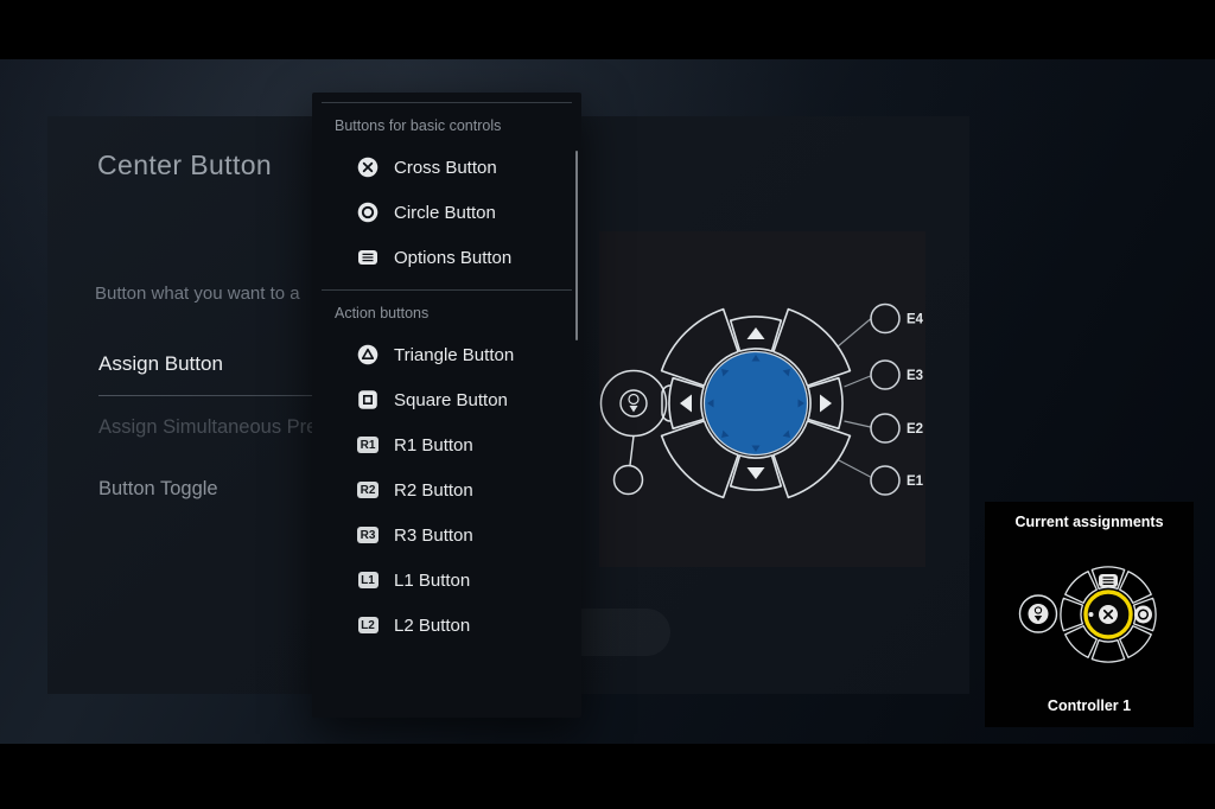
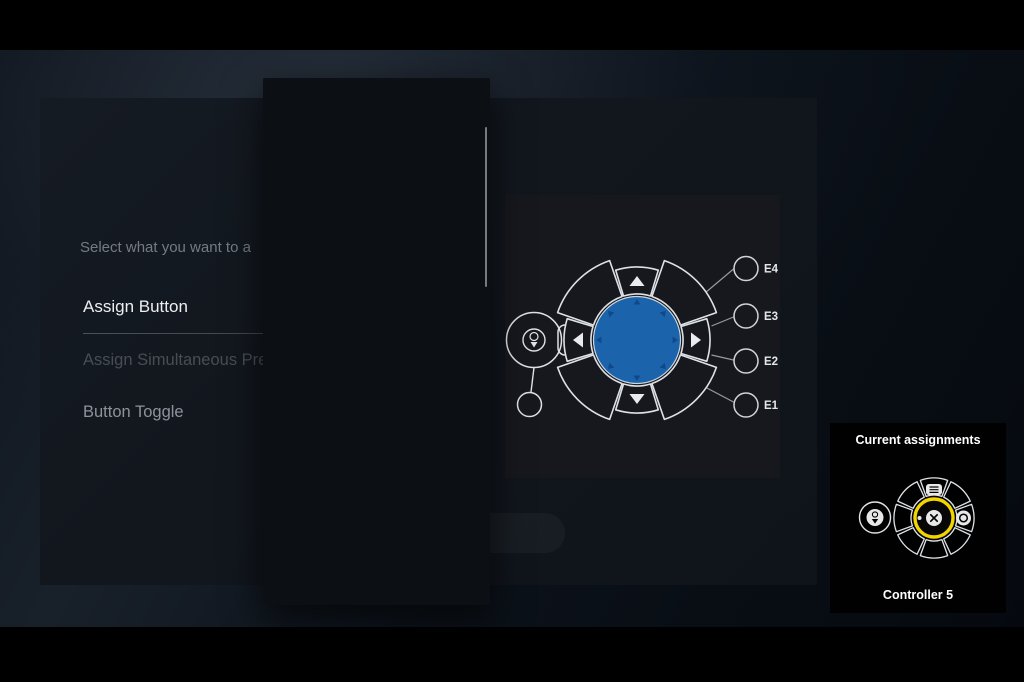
- Center Button
- Button what you want to a
+ Select what you want to a
  Assign Button
  Assign Simultaneous Pr
  Button Toggle
  E4
  E3
  E2
  E1
- Buttons for basic controls
- Cross Button
- Circle Button
- Options Button
- Action buttons
- Triangle Button
- Square Button
- R1
- R1 Button
- R2
- R2 Button
- R3
- R3 Button
- L1
- L1 Button
- L2
- L2 Button
  Current assignments
- Controller 1
+ Controller 5
